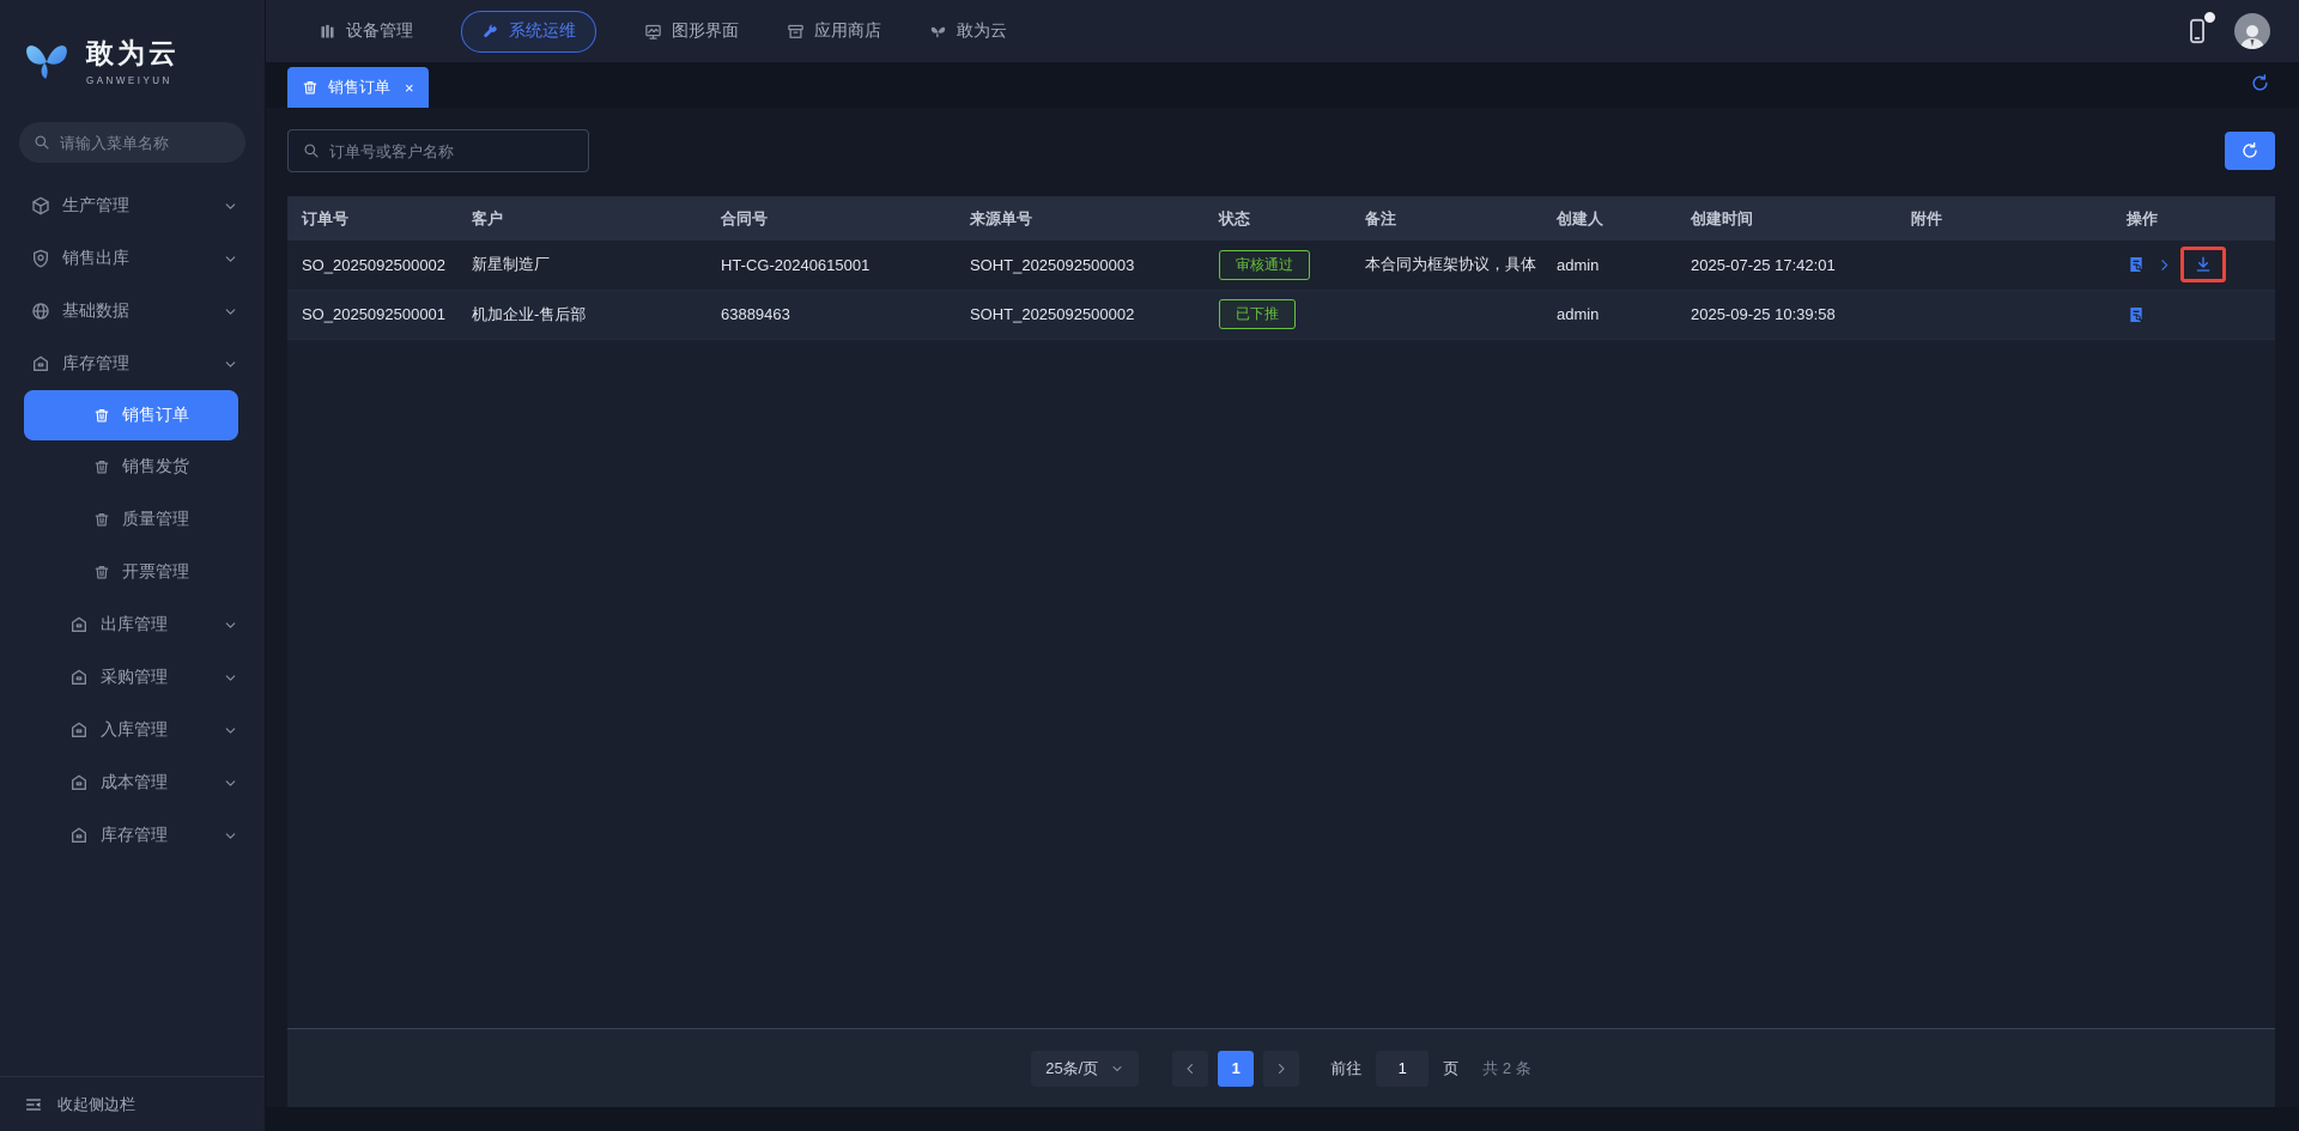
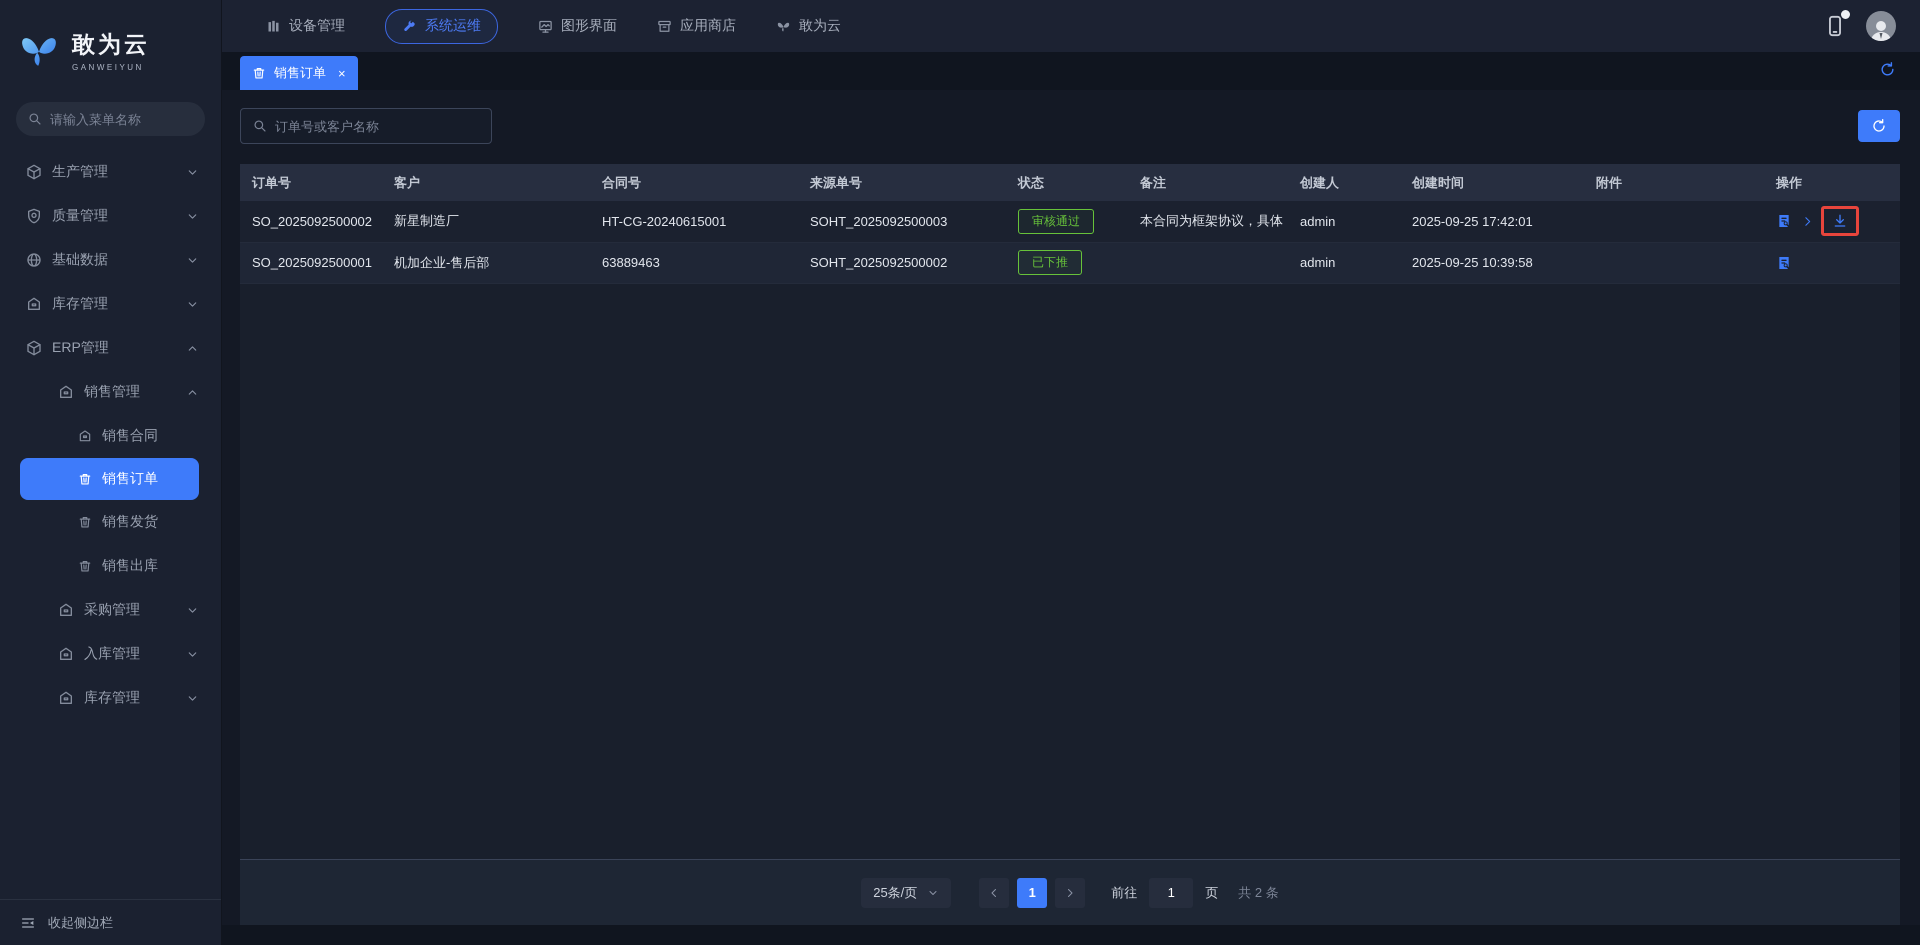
  敢为云
  GANWEIYUN
  请输入菜单名称
  生产管理
- 销售出库
+ 质量管理
  基础数据
  库存管理
+ ERP管理
+ 销售管理
+ 销售合同
  销售订单
  销售发货
- 质量管理
+ 销售出库
- 开票管理
- 出库管理
  采购管理
  入库管理
- 成本管理
  库存管理
  收起侧边栏
  设备管理
  系统运维
  图形界面
  应用商店
  敢为云
  销售订单
  ×
  订单号或客户名称
  订单号	客户	合同号	来源单号	状态	备注	创建人	创建时间	附件	操作
- SO_2025092500002	新星制造厂	HT-CG-20240615001	SOHT_2025092500003	审核通过	本合同为框架协议，具体	admin	2025-07-25 17:42:01
+ SO_2025092500002	新星制造厂	HT-CG-20240615001	SOHT_2025092500003	审核通过	本合同为框架协议，具体	admin	2025-09-25 17:42:01
  SO_2025092500001	机加企业-售后部	63889463	SOHT_2025092500002	已下推		admin	2025-09-25 10:39:58
  25条/页
  1
  前往
  1
  页
  共 2 条
